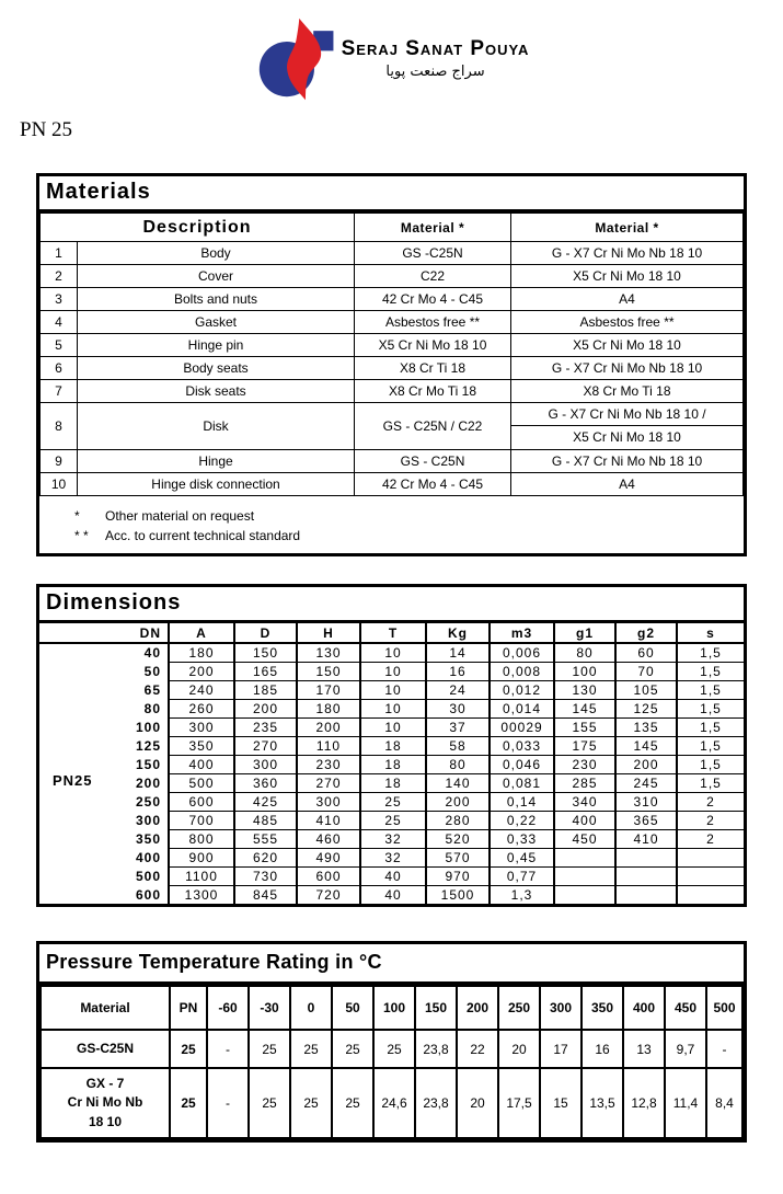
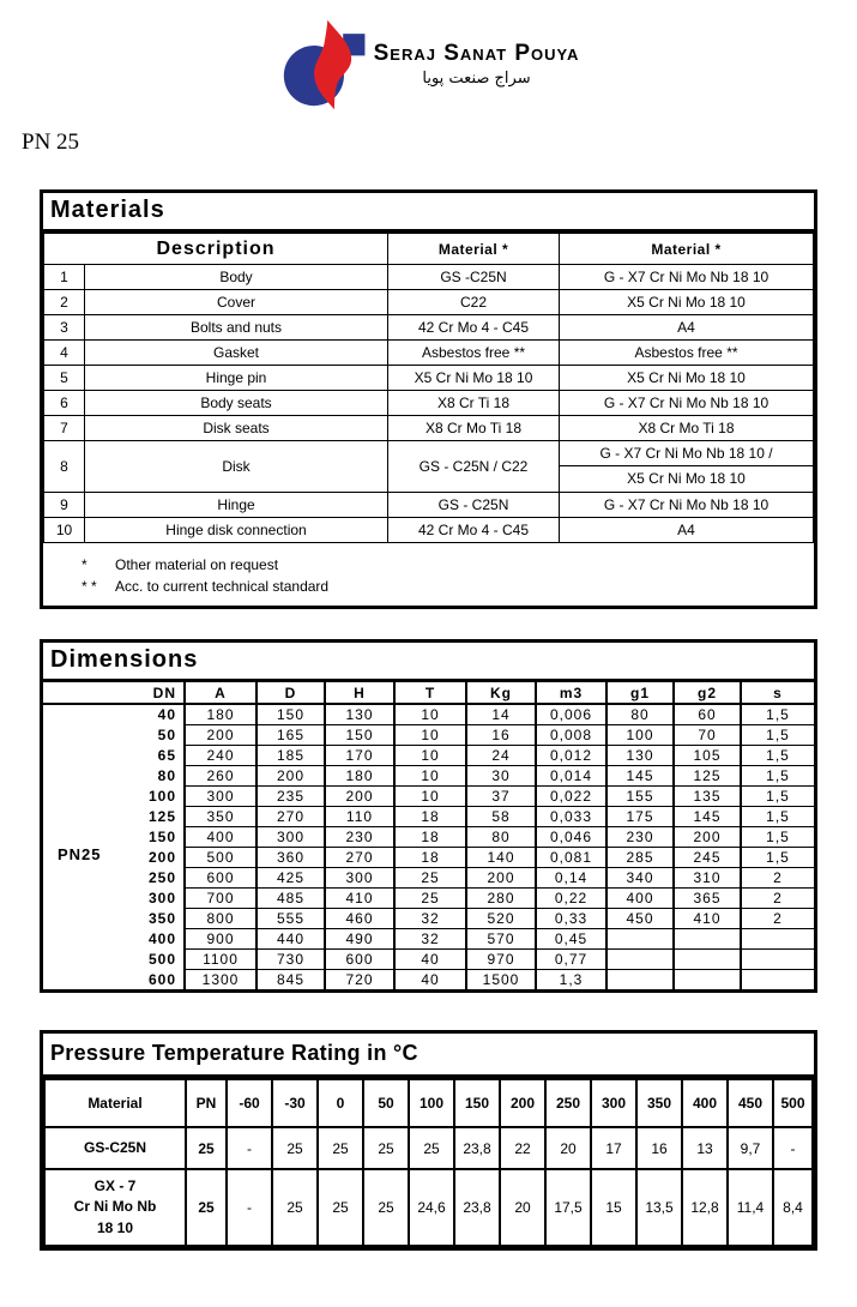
  Seraj Sanat Pouya
  سراج صنعت پویا
  PN 25
  Materials
  Description	Material *	Material *
  1	Body	GS -C25N	G - X7 Cr Ni Mo Nb 18 10
  2	Cover	C22	X5 Cr Ni Mo 18 10
  3	Bolts and nuts	42 Cr Mo 4 - C45	A4
  4	Gasket	Asbestos free **	Asbestos free **
  5	Hinge pin	X5 Cr Ni Mo 18 10	X5 Cr Ni Mo 18 10
  6	Body seats	X8 Cr Ti 18	G - X7 Cr Ni Mo Nb 18 10
  7	Disk seats	X8 Cr Mo Ti 18	X8 Cr Mo Ti 18
  8	Disk	GS - C25N / C22	G - X7 Cr Ni Mo Nb 18 10 /X5 Cr Ni Mo 18 10
  9	Hinge	GS - C25N	G - X7 Cr Ni Mo Nb 18 10
  10	Hinge disk connection	42 Cr Mo 4 - C45	A4
  *
  Other material on request
  * *
  Acc. to current technical standard
  Dimensions
  DN	A	D	H	T	Kg	m3	g1	g2	s
  40	180	150	130	10	14	0,006	80	60	1,5
  50	200	165	150	10	16	0,008	100	70	1,5
  65	240	185	170	10	24	0,012	130	105	1,5
  80	260	200	180	10	30	0,014	145	125	1,5
- 100	300	235	200	10	37	00029	155	135	1,5
+ 100	300	235	200	10	37	0,022	155	135	1,5
  125	350	270	110	18	58	0,033	175	145	1,5
  150	400	300	230	18	80	0,046	230	200	1,5
  200	500	360	270	18	140	0,081	285	245	1,5
  250	600	425	300	25	200	0,14	340	310	2
  300	700	485	410	25	280	0,22	400	365	2
  350	800	555	460	32	520	0,33	450	410	2
- 400	900	620	490	32	570	0,45
+ 400	900	440	490	32	570	0,45
  500	1100	730	600	40	970	0,77
  600	1300	845	720	40	1500	1,3
  PN25
  Pressure Temperature Rating in °C
  Material	PN	-60	-30	0	50	100	150	200	250	300	350	400	450	500
  GS-C25N	25	-	25	25	25	25	23,8	22	20	17	16	13	9,7	-
  GX - 7Cr Ni Mo Nb18 10	25	-	25	25	25	24,6	23,8	20	17,5	15	13,5	12,8	11,4	8,4
